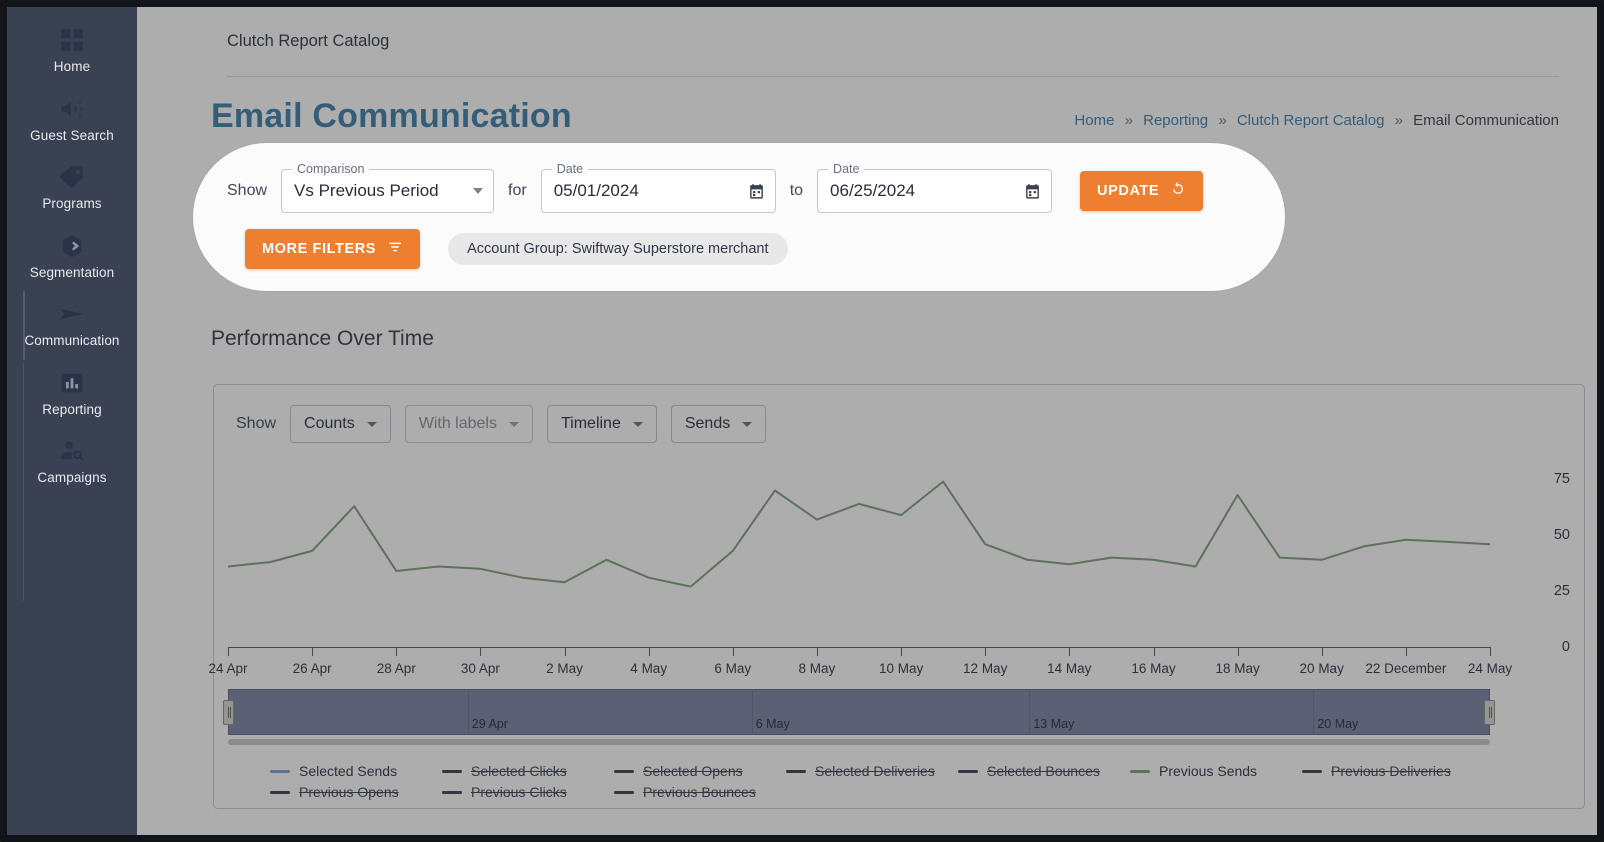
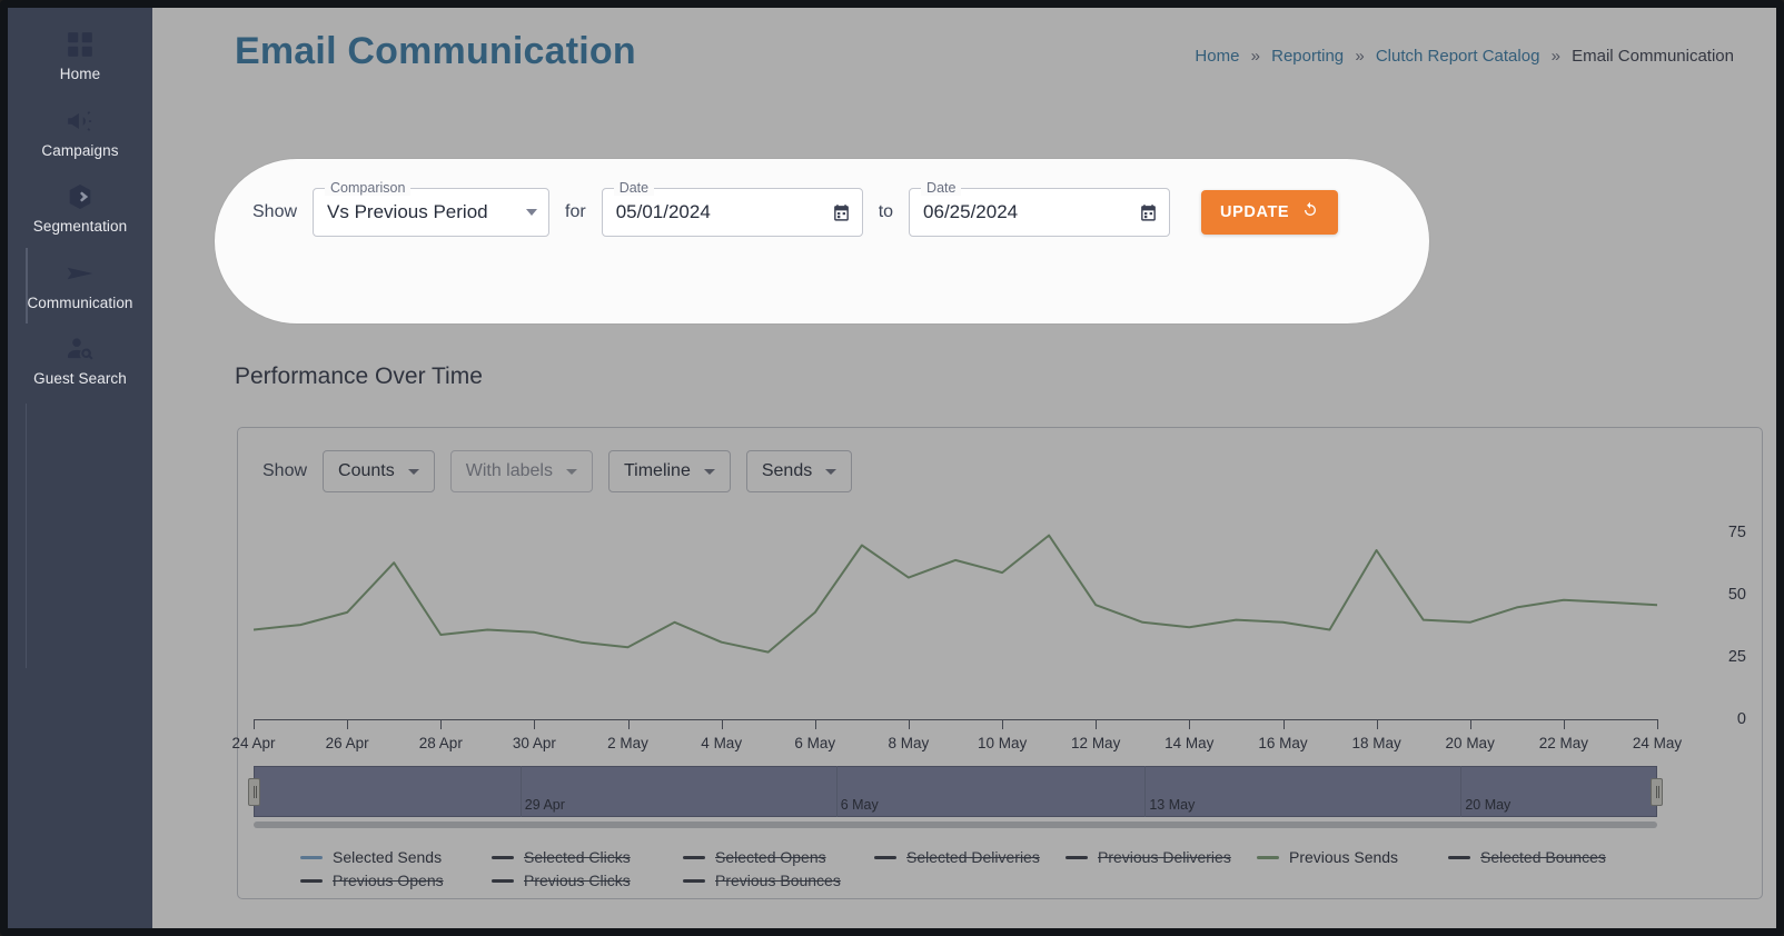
  Home
- Guest Search
+ Campaigns
- Programs
  Segmentation
  Communication
- Reporting
- Campaigns
+ Guest Search
- Clutch Report Catalog
  Email Communication
  Home » Reporting » Clutch Report Catalog » Email Communication
  Performance Over Time
  Show
  Counts
  With labels
  Timeline
  Sends
  0
  25
  50
  75
  24 Apr
  26 Apr
  28 Apr
  30 Apr
  2 May
  4 May
  6 May
  8 May
  10 May
  12 May
  14 May
  16 May
  18 May
  20 May
- 22 December
+ 22 May
  24 May
  29 Apr
  6 May
  13 May
  20 May
  Selected Sends
  Selected Clicks
  Selected Opens
  Selected Deliveries
- Selected Bounces
+ Previous Deliveries
  Previous Sends
- Previous Deliveries
+ Selected Bounces
  Previous Opens
  Previous Clicks
  Previous Bounces
  Show
  Comparison
  Vs Previous Period
  for
  Date
  05/01/2024
  to
  Date
  06/25/2024
  UPDATE
- MORE FILTERS
- Account Group: Swiftway Superstore merchant
